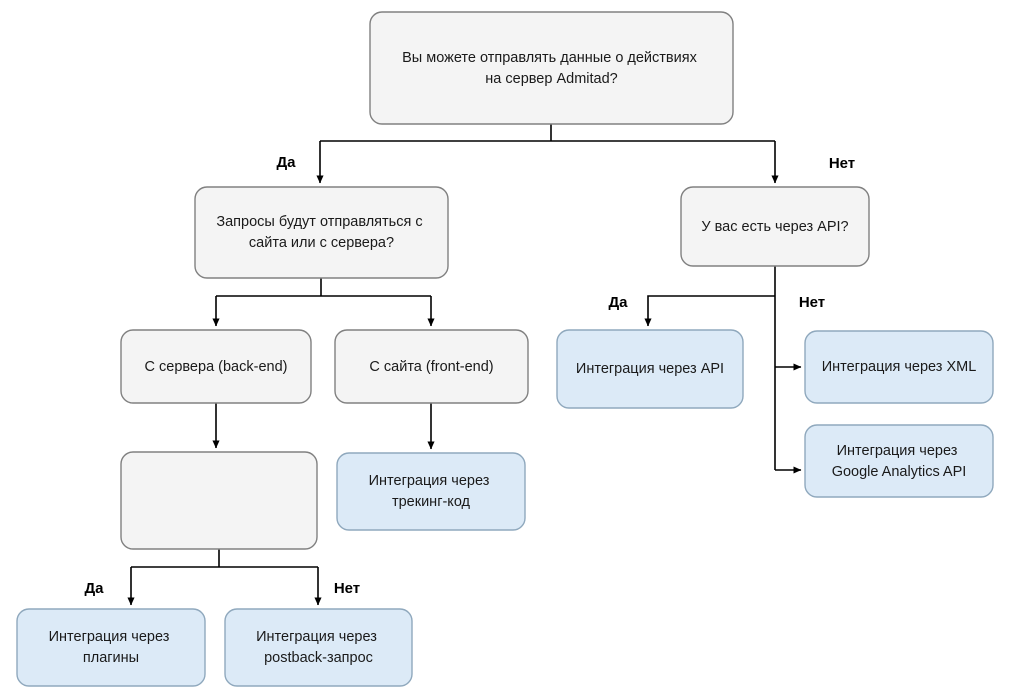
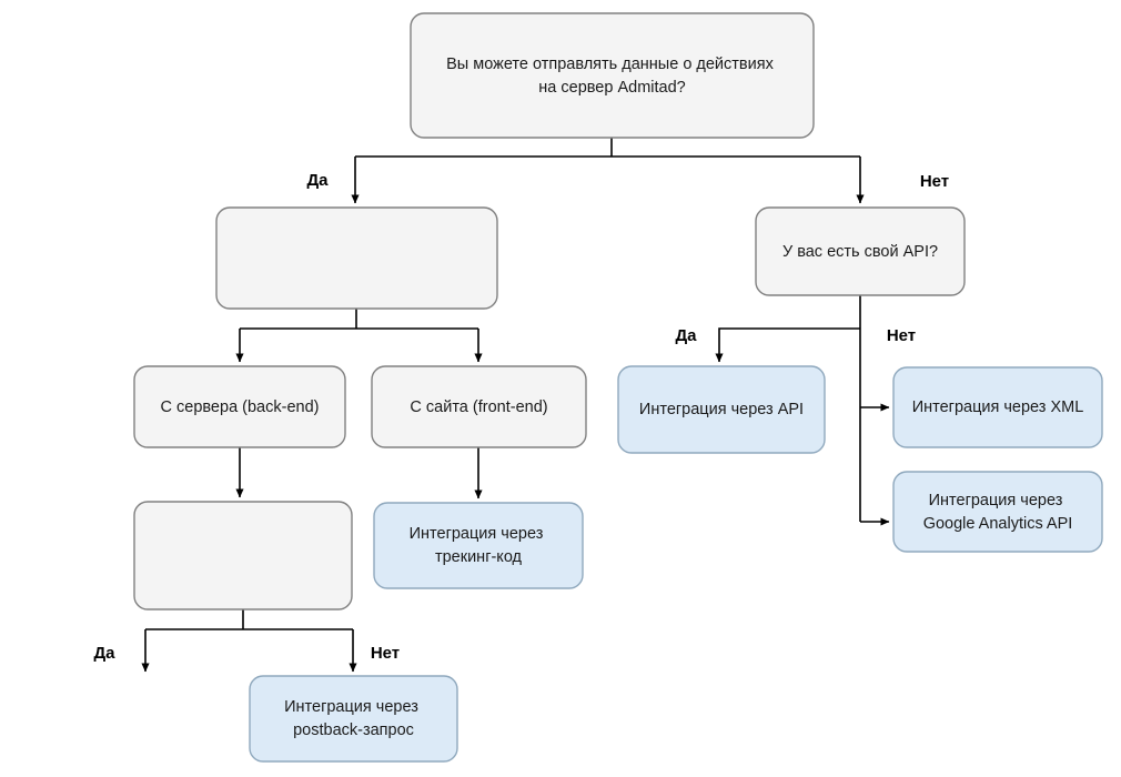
  Вы можете отправлять данные о действиях на сервер Admitad?
- Запросы будут отправляться с сайта или с сервера?
- У вас есть через API?
+ У вас есть свой API?
  С сервера (back-end)
  С сайта (front-end)
  Интеграция через API
  Интеграция через XML
  Интеграция через Google Analytics API
  Интеграция через трекинг-код
- Интеграция через плагины
  Интеграция через postback-запрос
  Да
  Нет
  Да
  Нет
  Да
  Нет
